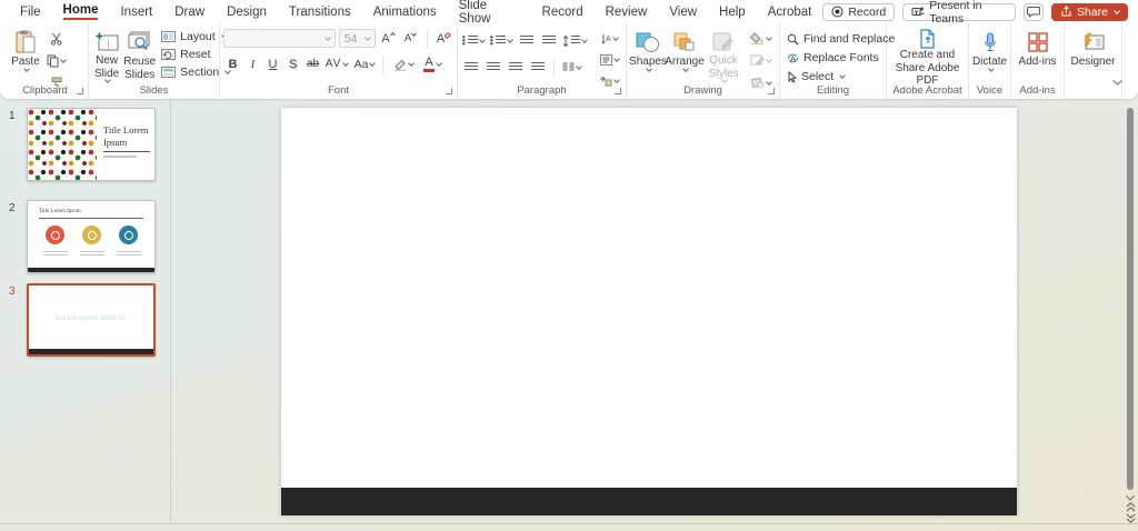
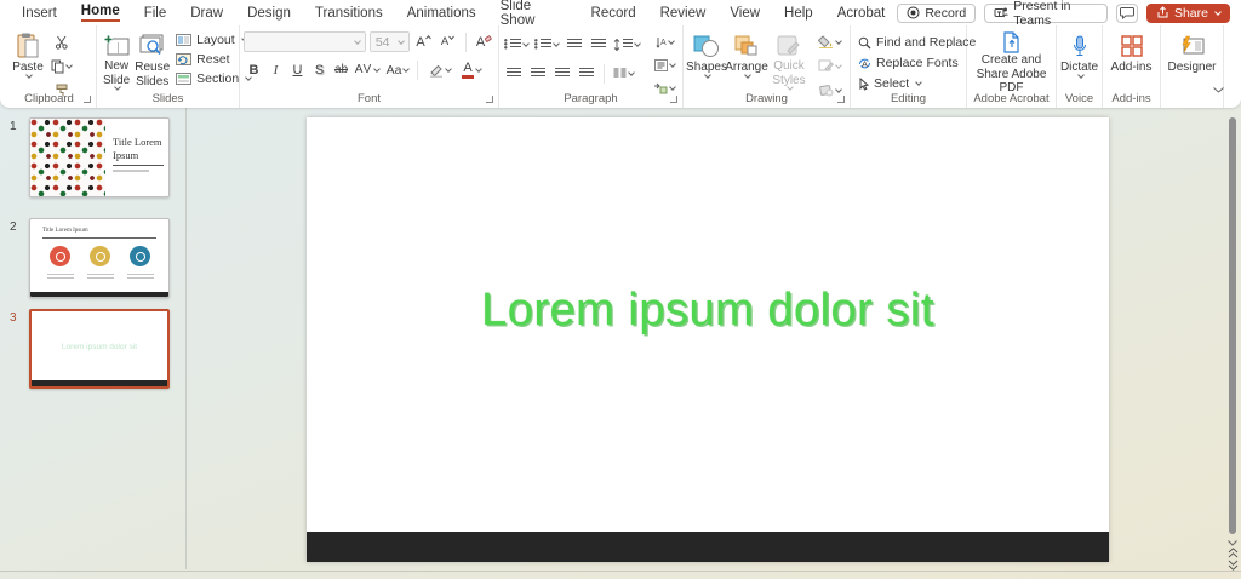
- File
+ Insert
  Home
- Insert
+ File
  Draw
  Design
  Transitions
  Animations
  Slide Show
  Record
  Review
  View
  Help
  Acrobat
  Record
  Present in Teams
  Share
  Paste
  Clipboard
  New Slide
  Reuse Slides
  Layout
  Reset
  Section
  Slides
  54
  A
  A
  A
  B
  I
  U
  S
  ab
  AV
  Aa
  A
  Font
  Paragraph
  Shapes
  Arrange
  Quick Styles
  Drawing
  Find and Replace
  A
  Replace Fonts
  Select
  Editing
  Create and Share Adobe PDF
  Adobe Acrobat
  Dictate
  Voice
  Add-ins
  Add-ins
  Designer
  1
  Title Lorem Ipsum
  2
  3
+ Lorem ipsum dolor sit
